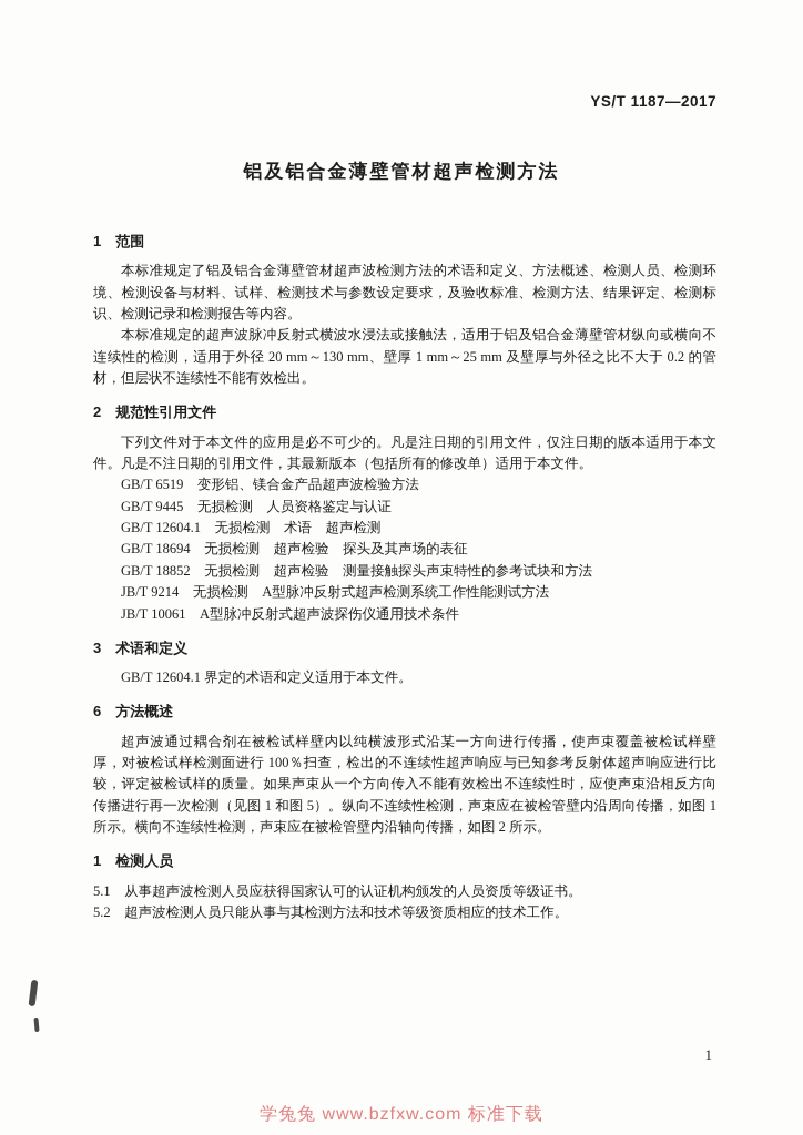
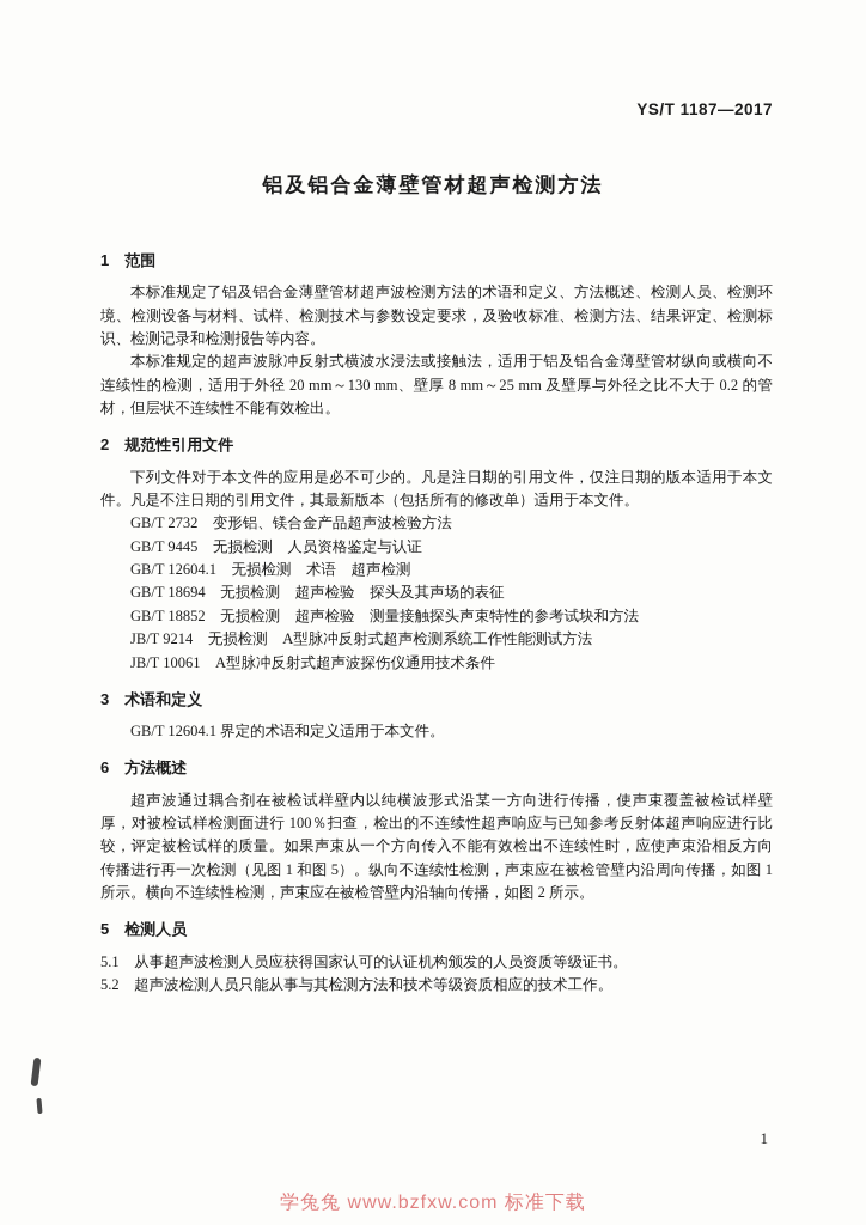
  YS/T 1187—2017
  铝及铝合金薄壁管材超声检测方法
  1 范围
  本标准规定了铝及铝合金薄壁管材超声波检测方法的术语和定义、方法概述、检测人员、检测环境、检测设备与材料、试样、检测技术与参数设定要求，及验收标准、检测方法、结果评定、检测标识、检测记录和检测报告等内容。
- 本标准规定的超声波脉冲反射式横波水浸法或接触法，适用于铝及铝合金薄壁管材纵向或横向不连续性的检测，适用于外径 20 mm～130 mm、壁厚 1 mm～25 mm 及壁厚与外径之比不大于 0.2 的管材，但层状不连续性不能有效检出。
+ 本标准规定的超声波脉冲反射式横波水浸法或接触法，适用于铝及铝合金薄壁管材纵向或横向不连续性的检测，适用于外径 20 mm～130 mm、壁厚 8 mm～25 mm 及壁厚与外径之比不大于 0.2 的管材，但层状不连续性不能有效检出。
  2 规范性引用文件
  下列文件对于本文件的应用是必不可少的。凡是注日期的引用文件，仅注日期的版本适用于本文件。凡是不注日期的引用文件，其最新版本（包括所有的修改单）适用于本文件。
- GB/T 6519 变形铝、镁合金产品超声波检验方法
+ GB/T 2732 变形铝、镁合金产品超声波检验方法
  GB/T 9445 无损检测 人员资格鉴定与认证
  GB/T 12604.1 无损检测 术语 超声检测
  GB/T 18694 无损检测 超声检验 探头及其声场的表征
  GB/T 18852 无损检测 超声检验 测量接触探头声束特性的参考试块和方法
  JB/T 9214 无损检测 A型脉冲反射式超声检测系统工作性能测试方法
  JB/T 10061 A型脉冲反射式超声波探伤仪通用技术条件
  3 术语和定义
  GB/T 12604.1 界定的术语和定义适用于本文件。
  6 方法概述
  超声波通过耦合剂在被检试样壁内以纯横波形式沿某一方向进行传播，使声束覆盖被检试样壁厚，对被检试样检测面进行 100％扫查，检出的不连续性超声响应与已知参考反射体超声响应进行比较，评定被检试样的质量。如果声束从一个方向传入不能有效检出不连续性时，应使声束沿相反方向传播进行再一次检测（见图 1 和图 5）。纵向不连续性检测，声束应在被检管壁内沿周向传播，如图 1 所示。横向不连续性检测，声束应在被检管壁内沿轴向传播，如图 2 所示。
- 1 检测人员
+ 5 检测人员
  5.1 从事超声波检测人员应获得国家认可的认证机构颁发的人员资质等级证书。
  5.2 超声波检测人员只能从事与其检测方法和技术等级资质相应的技术工作。
  1
  学兔兔 www.bzfxw.com 标准下载
